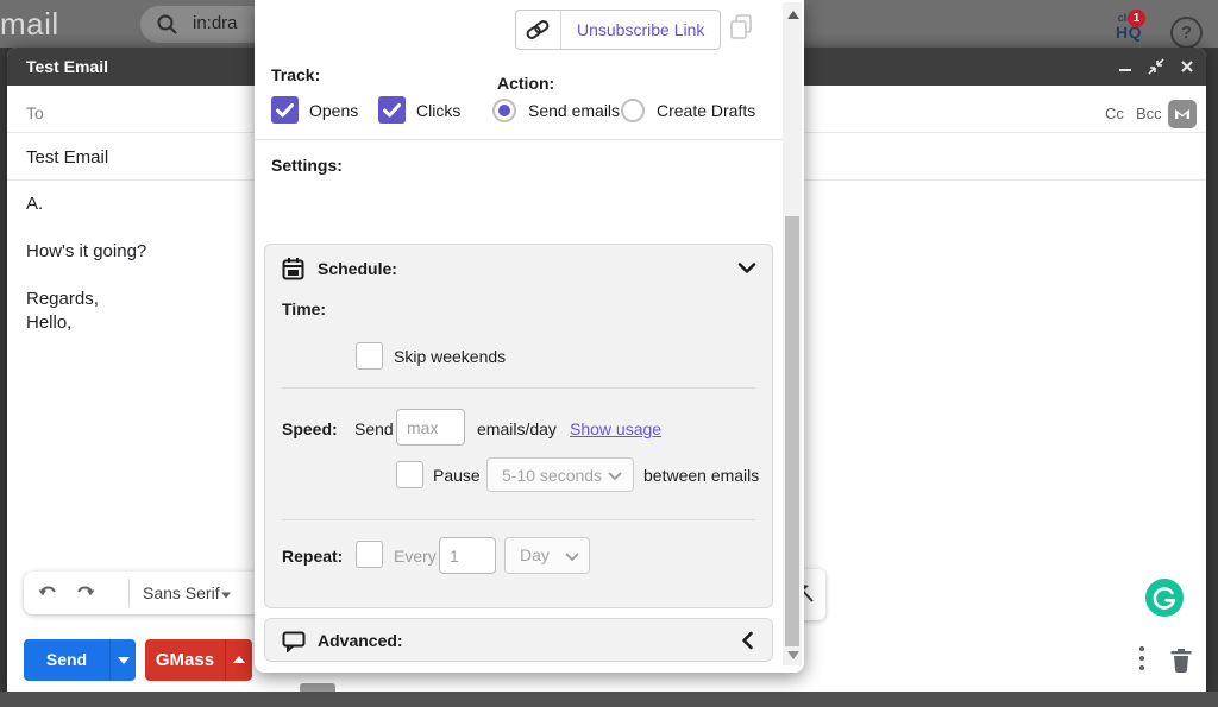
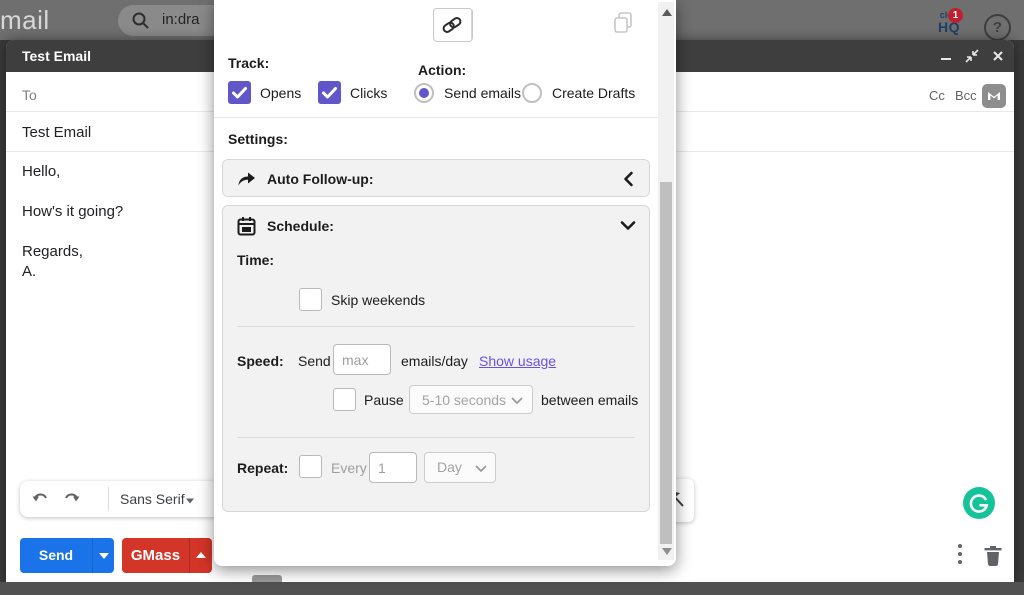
  mail
  in:dra
  HQ
  1
  ?
  Test Email
  To
  Cc
  Bcc
  Test Email
- A.
+ Hello,
  How's it going?
  Regards,
- Hello,
+ A.
  Sans Serif
  Send
  GMass
- Unsubscribe Link
  Track:
  Action:
  Opens
  Clicks
  Send emails
  Create Drafts
  Settings:
+ Auto Follow-up:
  Schedule:
  Time:
  Skip weekends
  Speed:
  Send
  max
  emails/day
  Show usage
  Pause
  5-10 seconds
  between emails
  Repeat:
  Every
  1
  Day
- Advanced:
